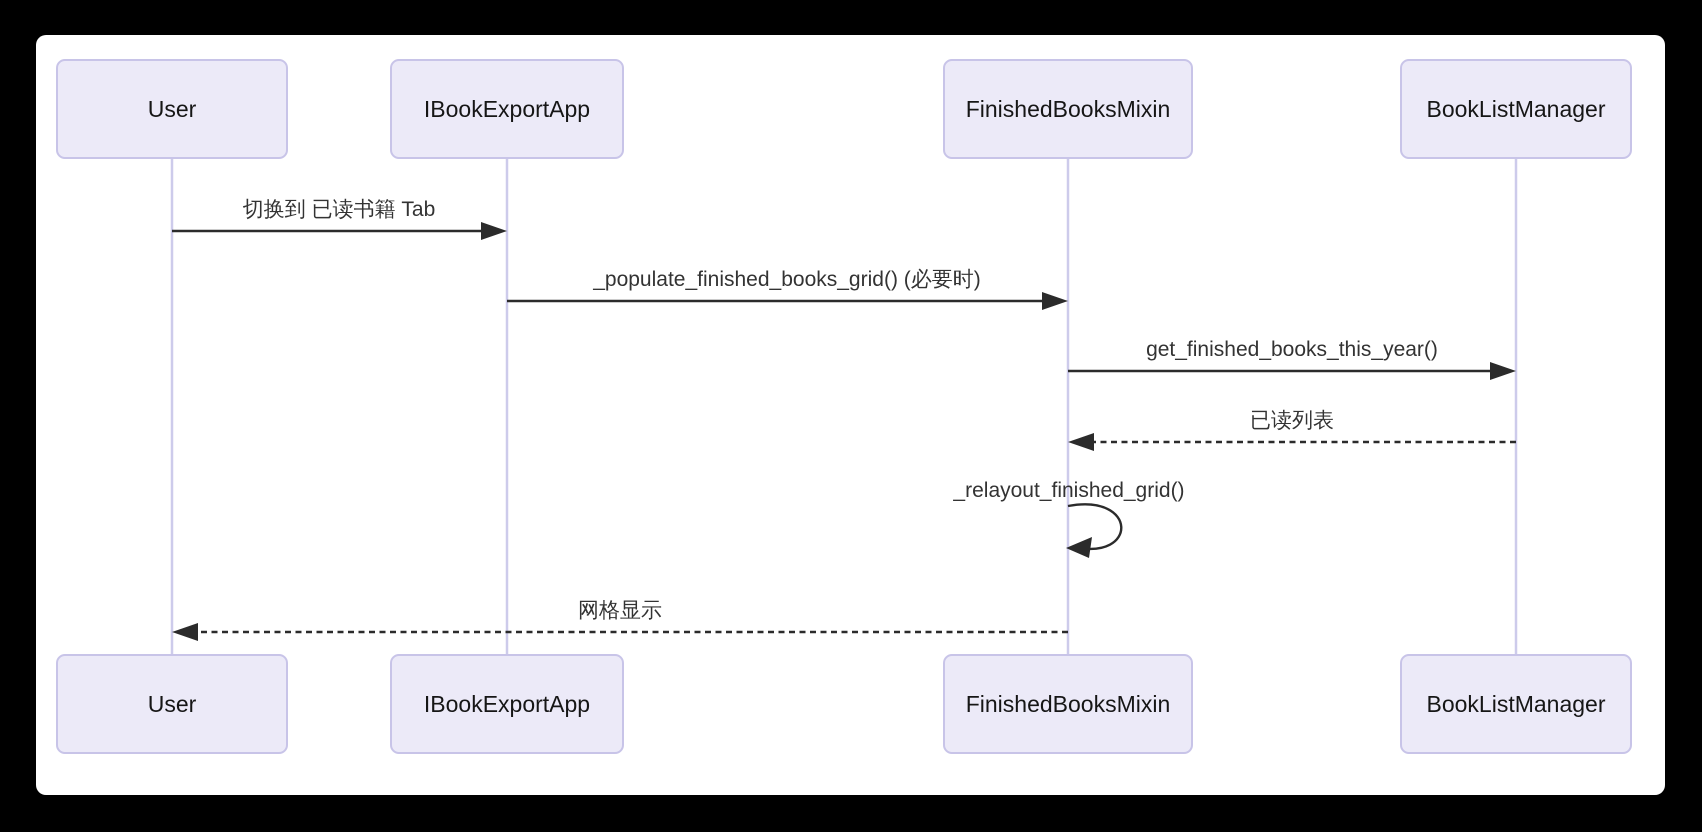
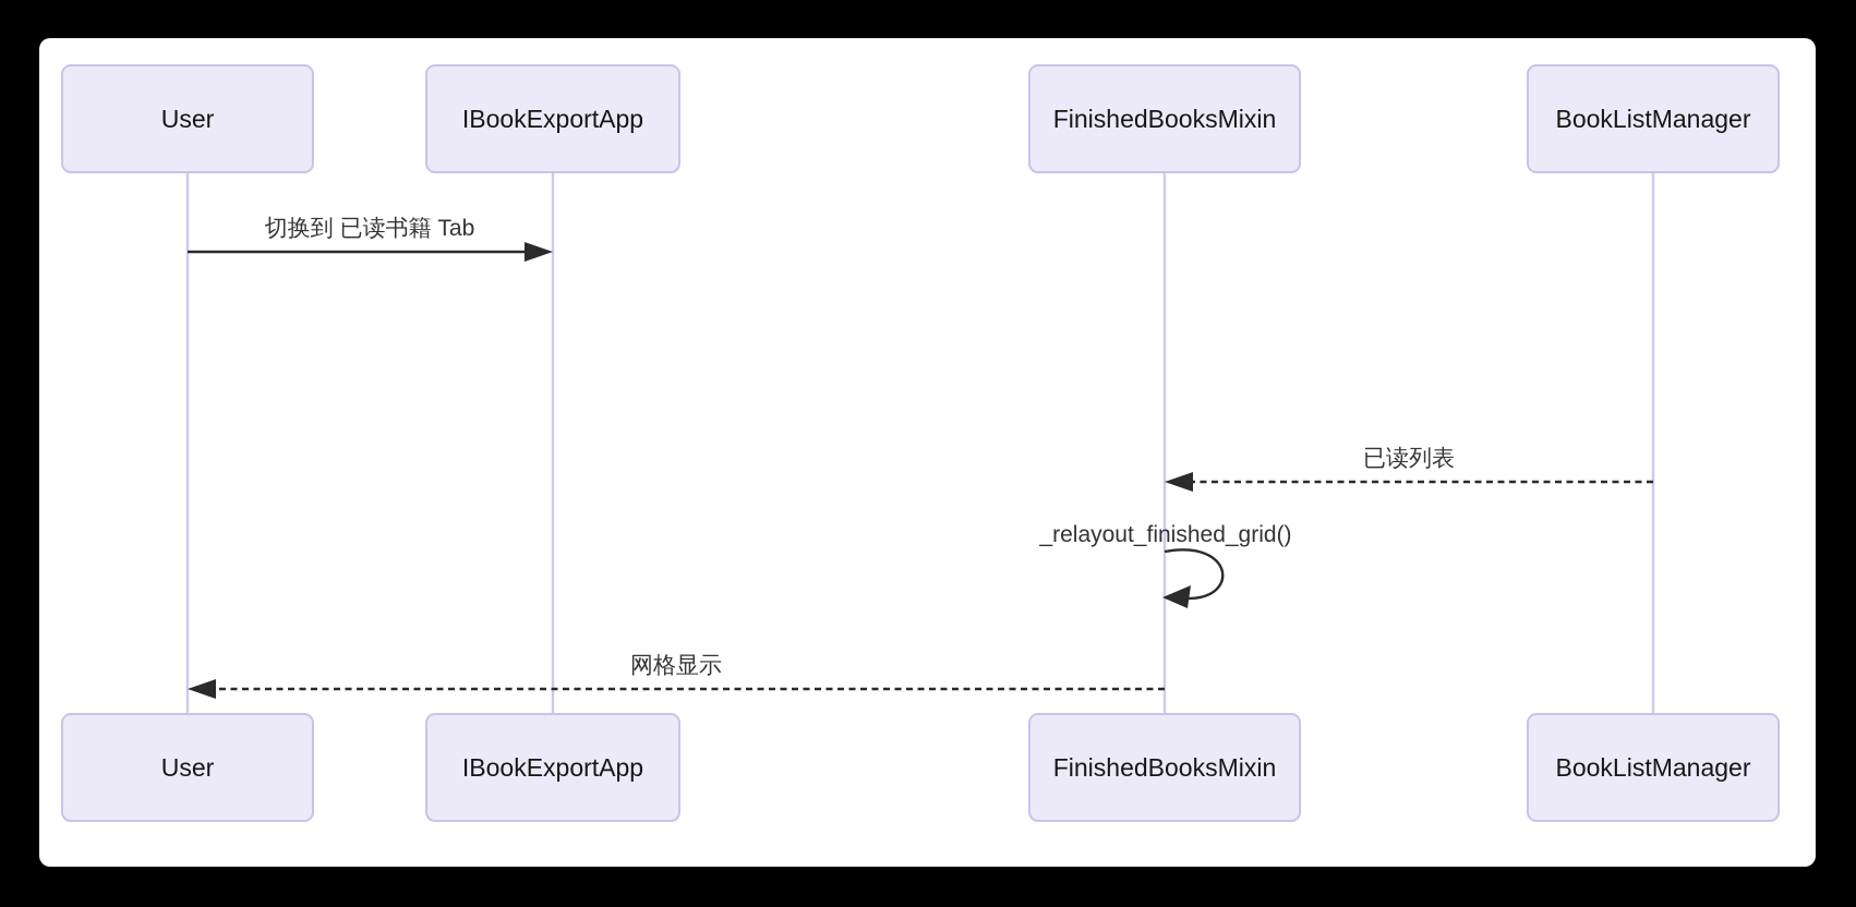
  User
  IBookExportApp
  FinishedBooksMixin
  BookListManager
  切换到 已读书籍 Tab
- _populate_finished_books_grid() (必要时)
- get_finished_books_this_year()
  已读列表
  _relayout_finished_grid()
  网格显示
  User
  IBookExportApp
  FinishedBooksMixin
  BookListManager
